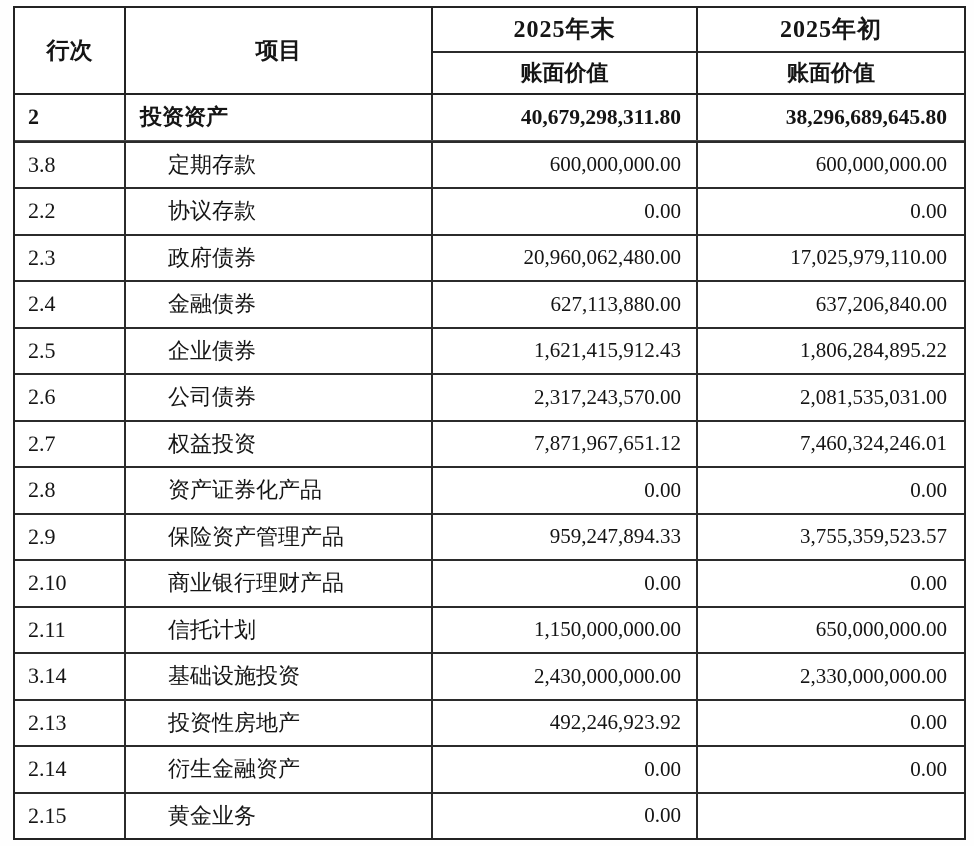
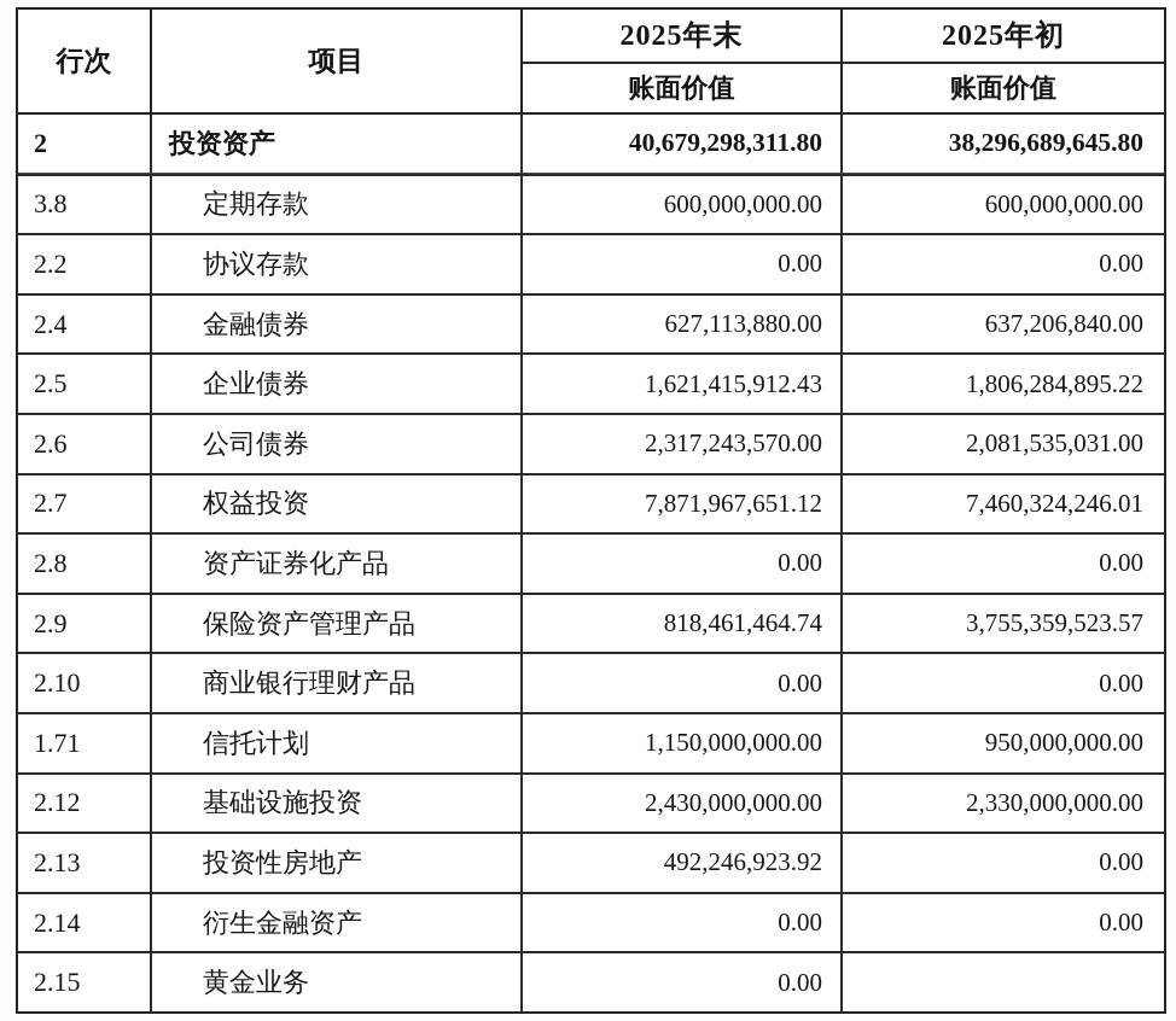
  行次
  项目
  2025年末
  账面价值
  2025年初
  账面价值
  2
  投资资产
  40,679,298,311.80
  38,296,689,645.80
  3.8
  定期存款
  600,000,000.00
  600,000,000.00
  2.2
  协议存款
  0.00
  0.00
- 2.3
- 政府债券
- 20,960,062,480.00
- 17,025,979,110.00
  2.4
  金融债券
  627,113,880.00
  637,206,840.00
  2.5
  企业债券
  1,621,415,912.43
  1,806,284,895.22
  2.6
  公司债券
  2,317,243,570.00
  2,081,535,031.00
  2.7
  权益投资
  7,871,967,651.12
  7,460,324,246.01
  2.8
  资产证券化产品
  0.00
  0.00
  2.9
  保险资产管理产品
- 959,247,894.33
+ 818,461,464.74
  3,755,359,523.57
  2.10
  商业银行理财产品
  0.00
  0.00
- 2.11
+ 1.71
  信托计划
  1,150,000,000.00
- 650,000,000.00
+ 950,000,000.00
- 3.14
+ 2.12
  基础设施投资
  2,430,000,000.00
  2,330,000,000.00
  2.13
  投资性房地产
  492,246,923.92
  0.00
  2.14
  衍生金融资产
  0.00
  0.00
  2.15
  黄金业务
  0.00
